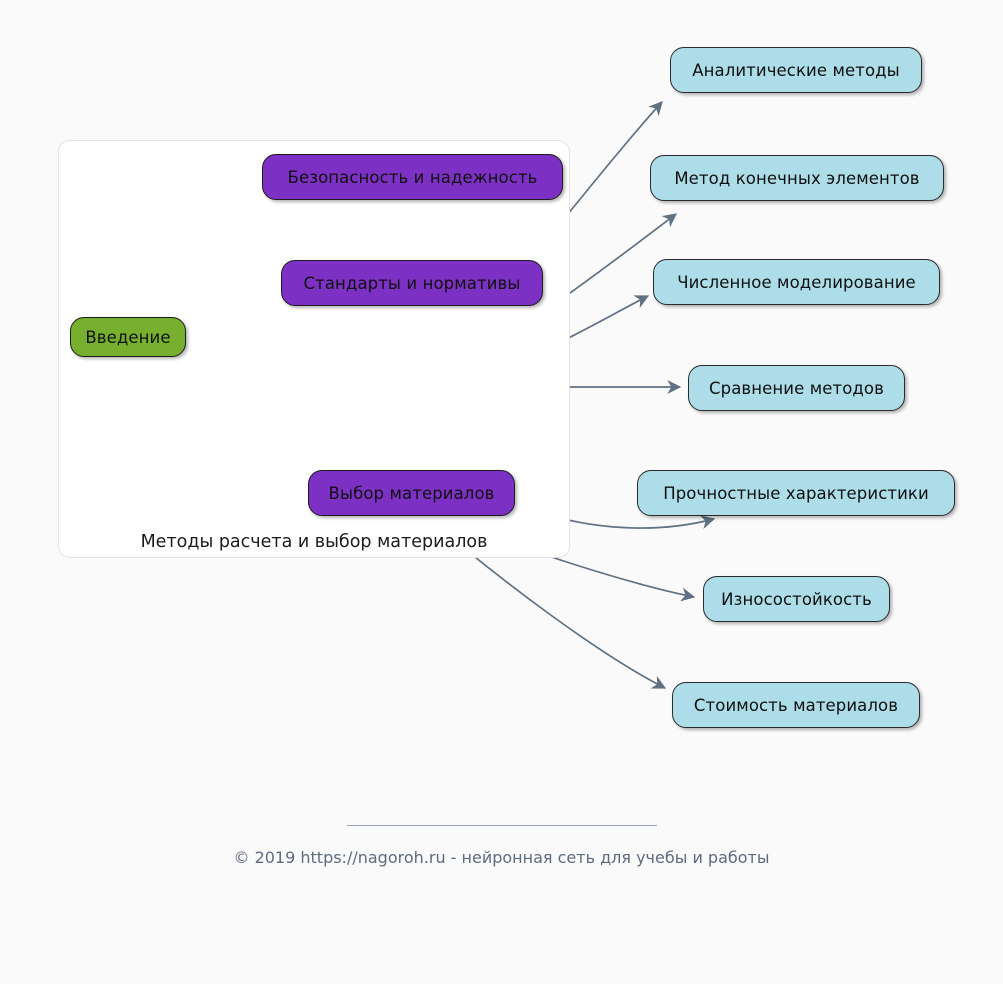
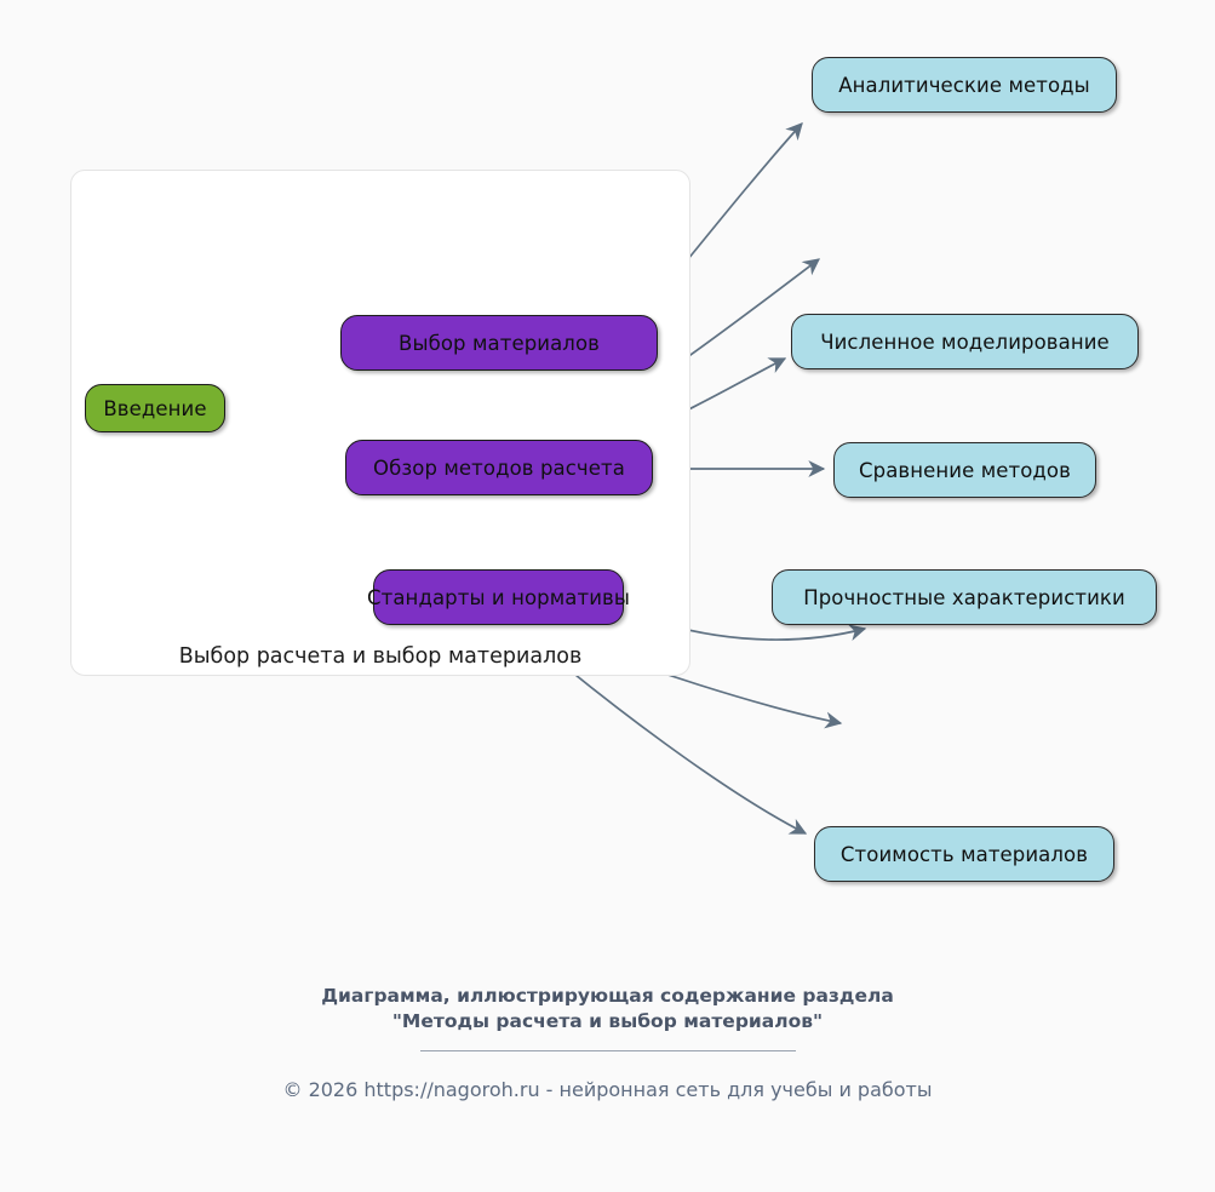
- Методы расчета и выбор материалов
+ Выбор расчета и выбор материалов
  Введение
- Безопасность и надежность
- Стандарты и нормативы
+ Выбор материалов
+ Обзор методов расчета
- Выбор материалов
+ Стандарты и нормативы
  Аналитические методы
- Метод конечных элементов
  Численное моделирование
  Сравнение методов
  Прочностные характеристики
- Износостойкость
  Стоимость материалов
+ Диаграмма, иллюстрирующая содержание раздела
+ "Методы расчета и выбор материалов"
- © 2019 https://nagoroh.ru - нейронная сеть для учебы и работы
+ © 2026 https://nagoroh.ru - нейронная сеть для учебы и работы
